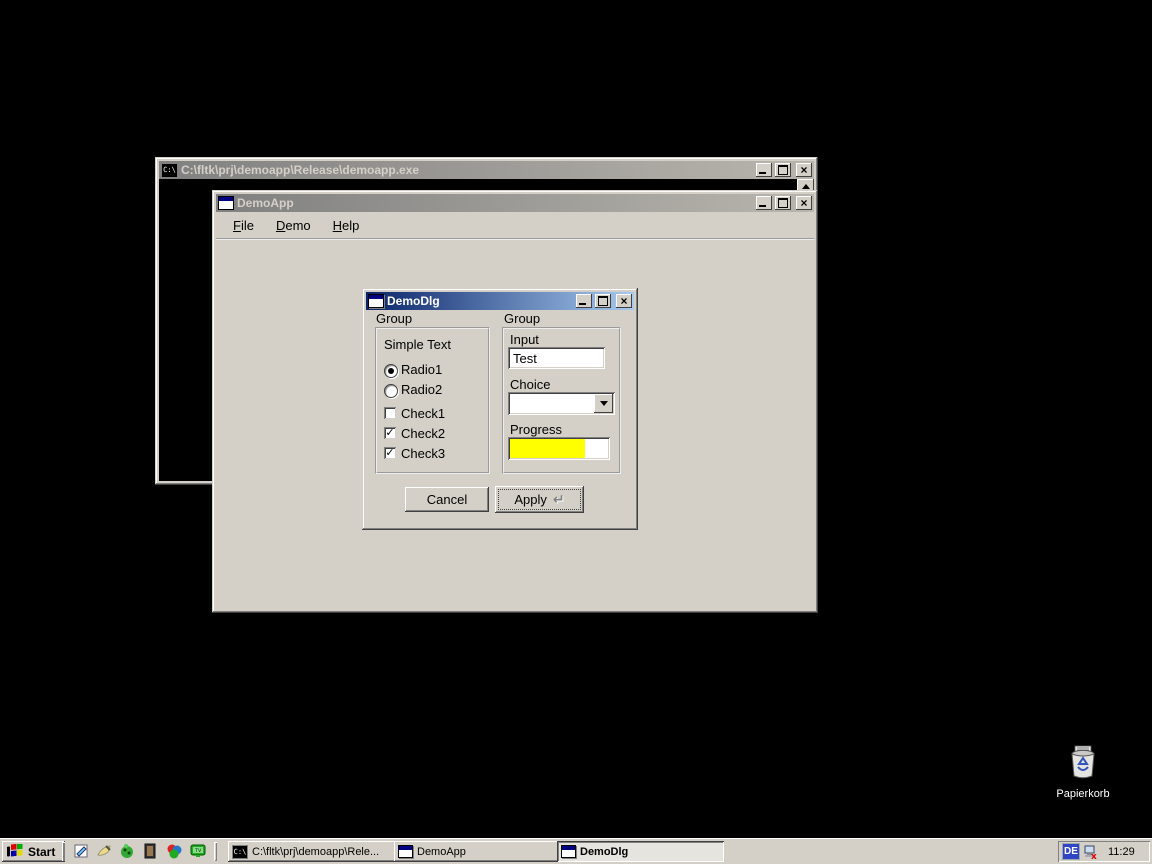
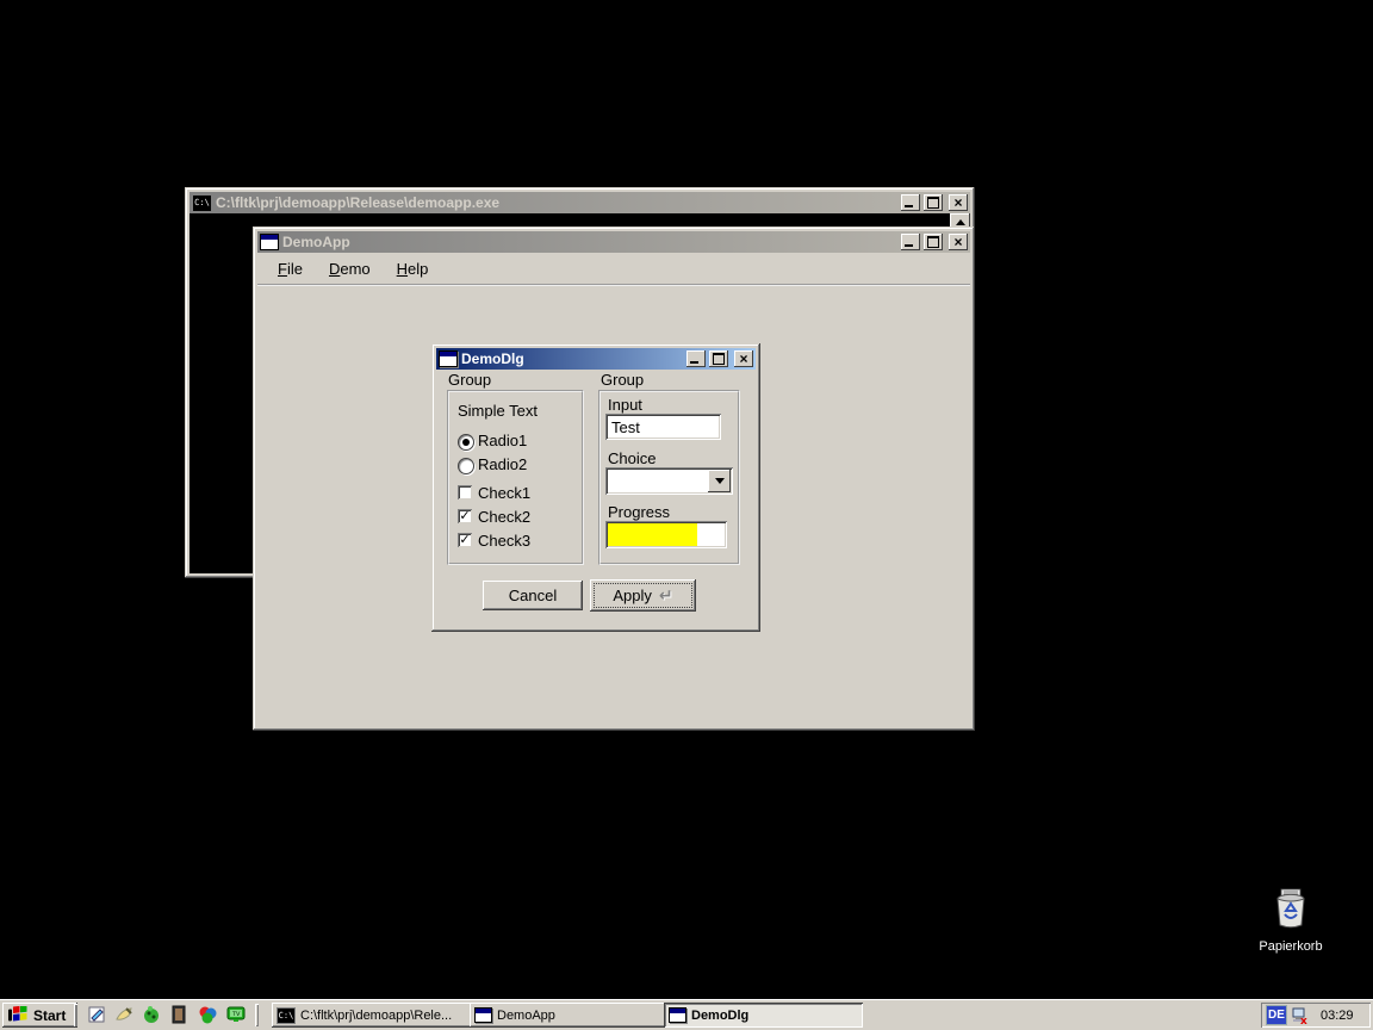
  C:\
  C:\fltk\prj\demoapp\Release\demoapp.exe
  ×
  DemoApp
  ×
  File
  Demo
  Help
  DemoDlg
  ×
  Group
  Simple Text
  Radio1
  Radio2
  Check1
  ✓
  Check2
  ✓
  Check3
  Group
  Input
  Test
  Choice
  Progress
  Cancel
  Apply
  ↵
  Papierkorb
  Start
  C:\
  C:\fltk\prj\demoapp\Rele...
  DemoApp
  DemoDlg
  DE
  x
- 11:29
+ 03:29
